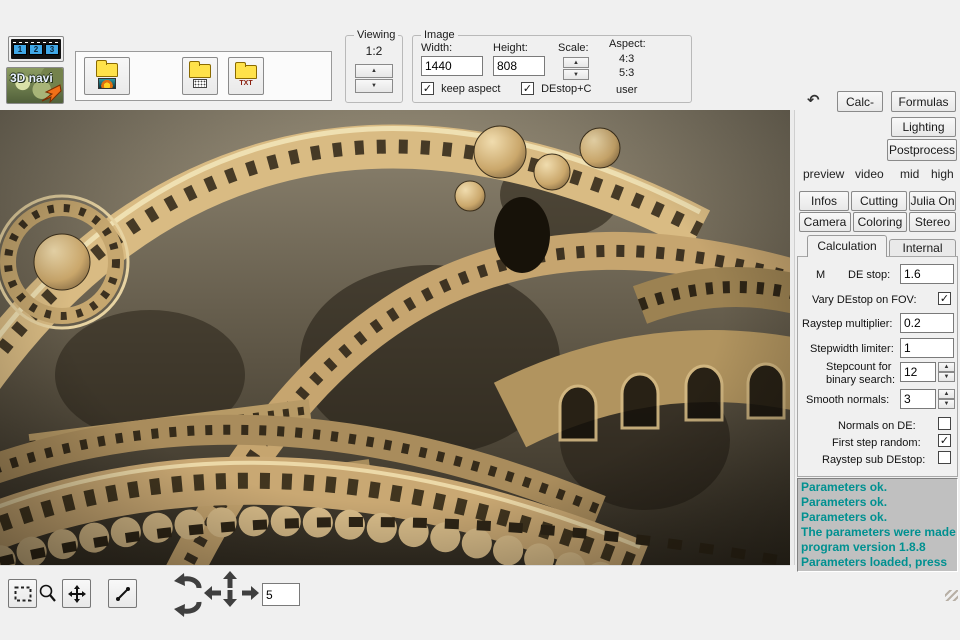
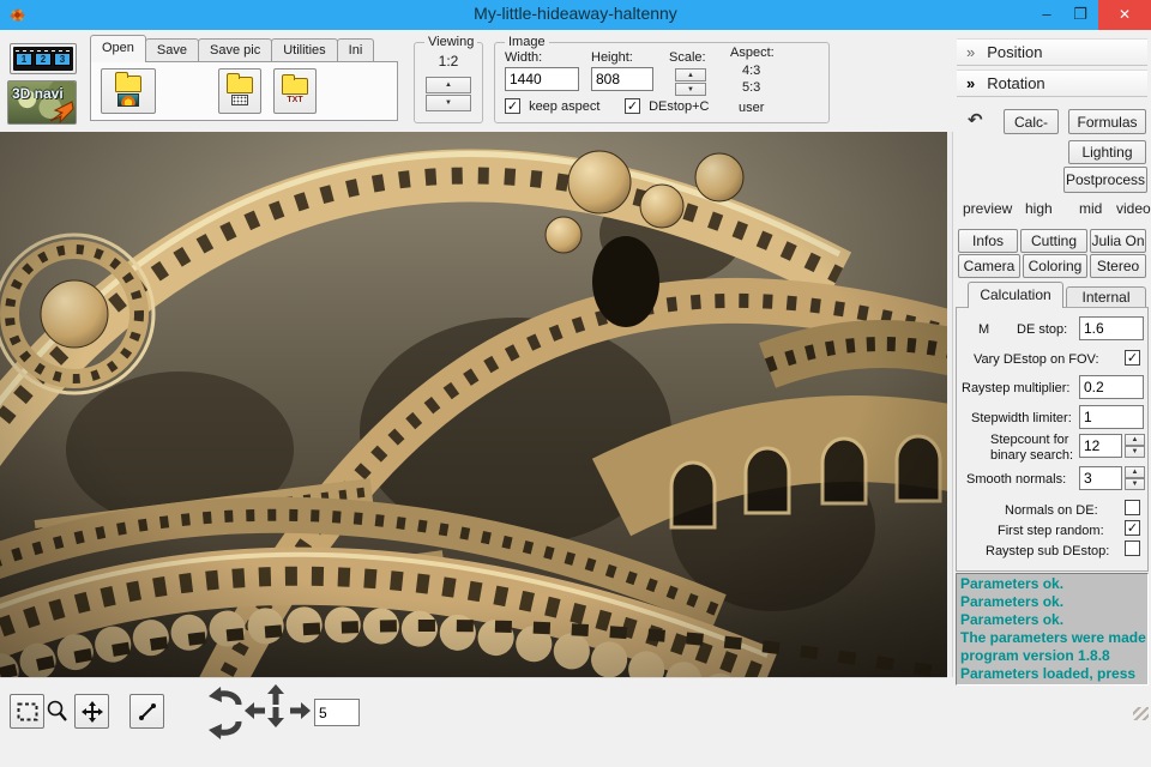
+ My-little-hideaway-haltenny
+ –
+ ❐
+ ✕
  1
  2
  3
  3D navi
+ Open Save Save pic Utilities Ini
  Viewing
  1:2
  Image
  Width:
  1440
  Height:
  808
  Scale:
  Aspect:
  4:3
  5:3
  user
  ✓
  keep aspect
  ✓
  DEstop+C
+ » Position
+ » Rotation
  ↶
  Calc-
  Formulas
  Lighting
  Postprocess
  preview
- video
+ high
  mid
- high
+ video
  Infos
  Cutting
  Julia On
  Camera
  Coloring
  Stereo
  Calculation
  Internal
  M
  DE stop:
  1.6
  Vary DEstop on FOV:
  ✓
  Raystep multiplier:
  0.2
  Stepwidth limiter:
  1
  Stepcount for
  binary search:
  12
  Smooth normals:
  3
  Normals on DE:
  First step random:
  ✓
  Raystep sub DEstop:
  Parameters ok.
  Parameters ok.
  Parameters ok.
  The parameters were made
  program version 1.8.8
  Parameters loaded, press
  5
